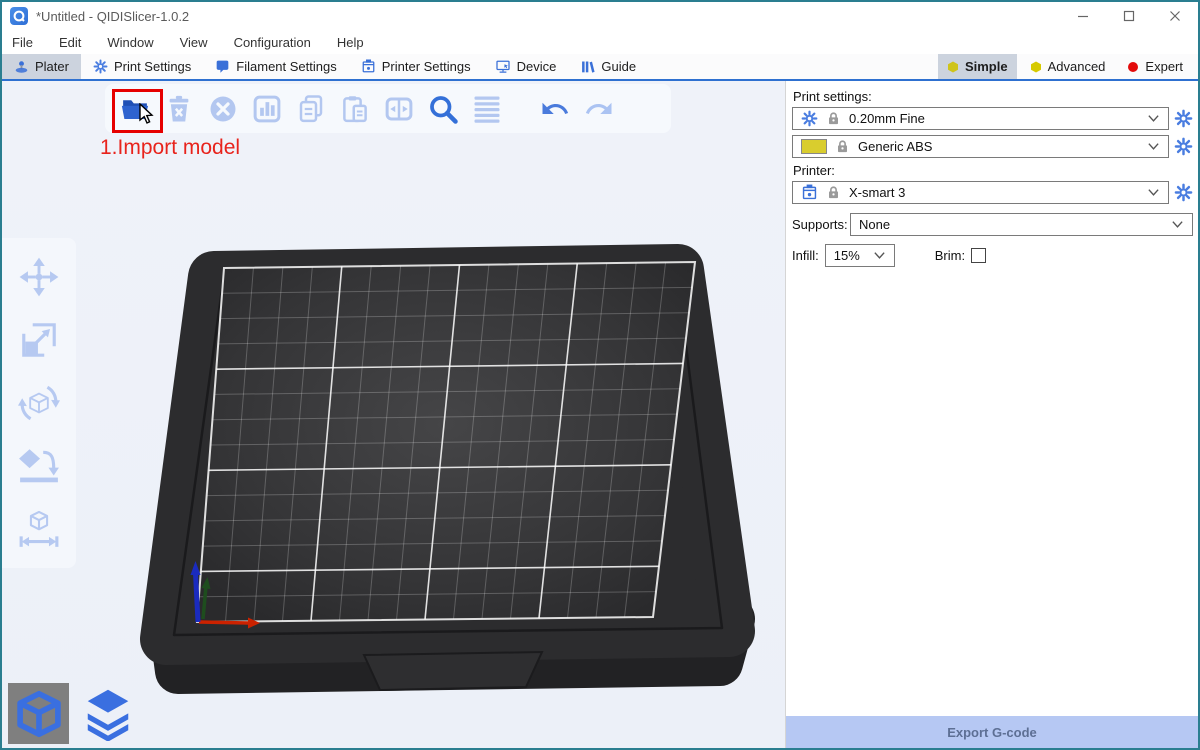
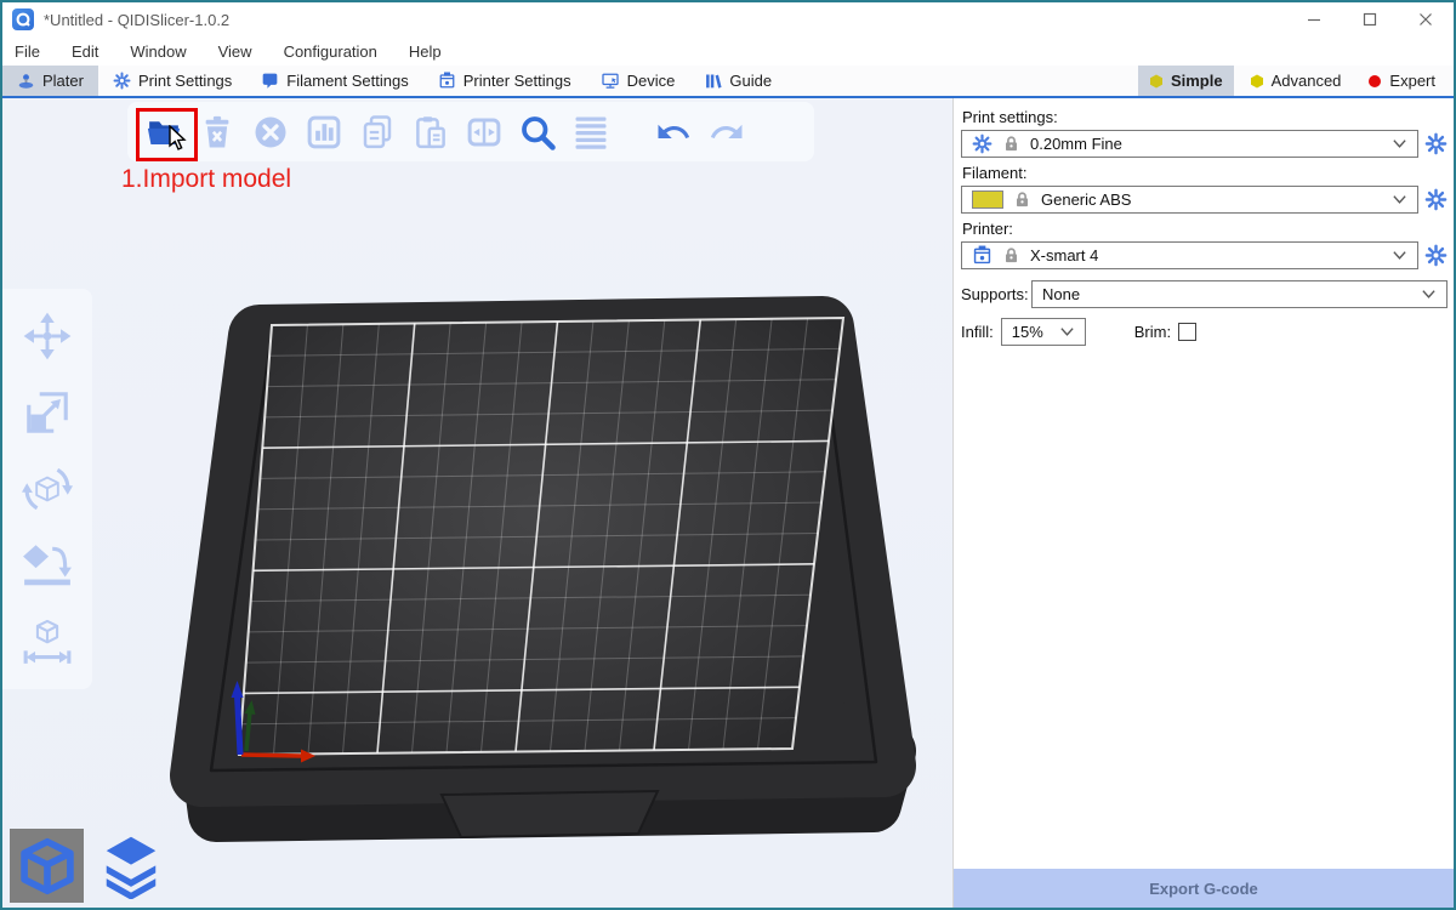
  *Untitled - QIDISlicer-1.0.2
  File
  Edit
  Window
  View
  Configuration
  Help
  Plater
  Print Settings
  Filament Settings
  Printer Settings
  Device
  Guide
  Simple
  Advanced
  Expert
  1.Import model
  Print settings:
  0.20mm Fine
+ Filament:
  Generic ABS
  Printer:
- X-smart 3
+ X-smart 4
  Supports:
  None
  Infill:
  15%
  Brim:
  Export G-code
